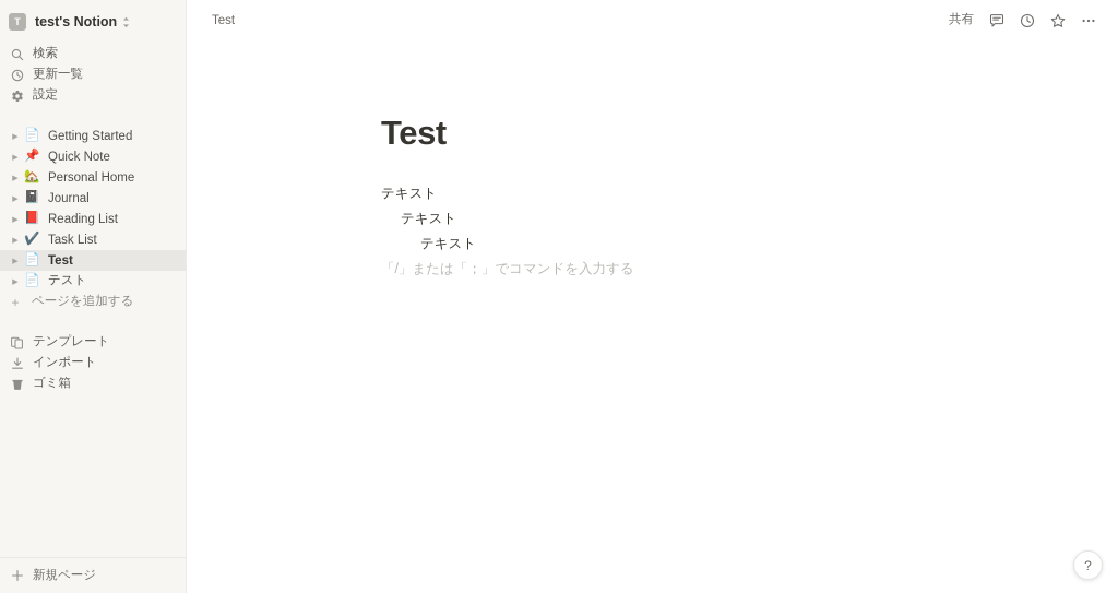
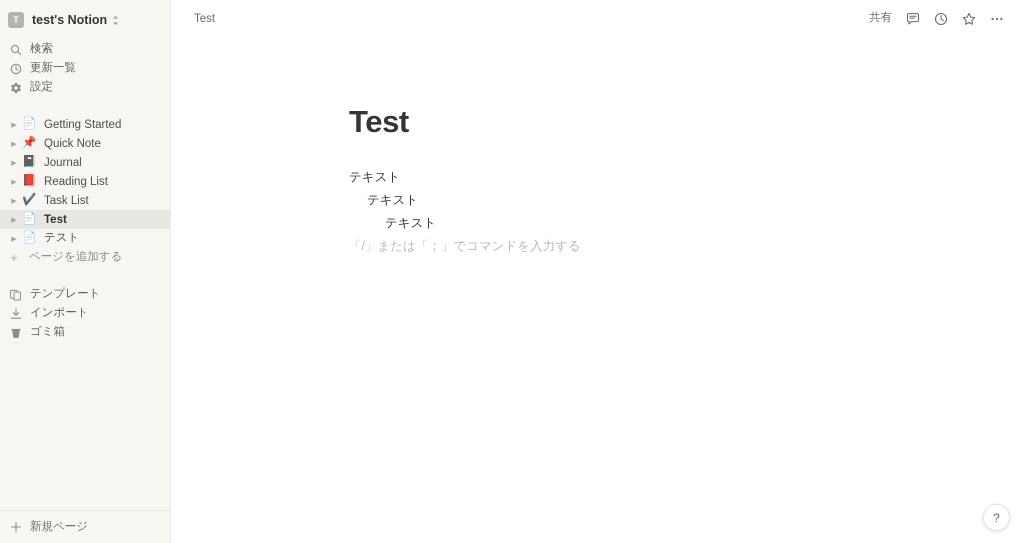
  T
  test's Notion
  検索
  更新一覧
  設定
  📄
  Getting Started
  📌
  Quick Note
- 🏡
- Personal Home
  📓
  Journal
  📕
  Reading List
  ✔️
  Task List
  📄
  Test
  📄
  テスト
  +
  ページを追加する
  テンプレート
  インポート
  ゴミ箱
  新規ページ
  Test
  共有
  Test
  テキスト
  テキスト
  テキスト
  「/」または「；」でコマンドを入力する
  ?
